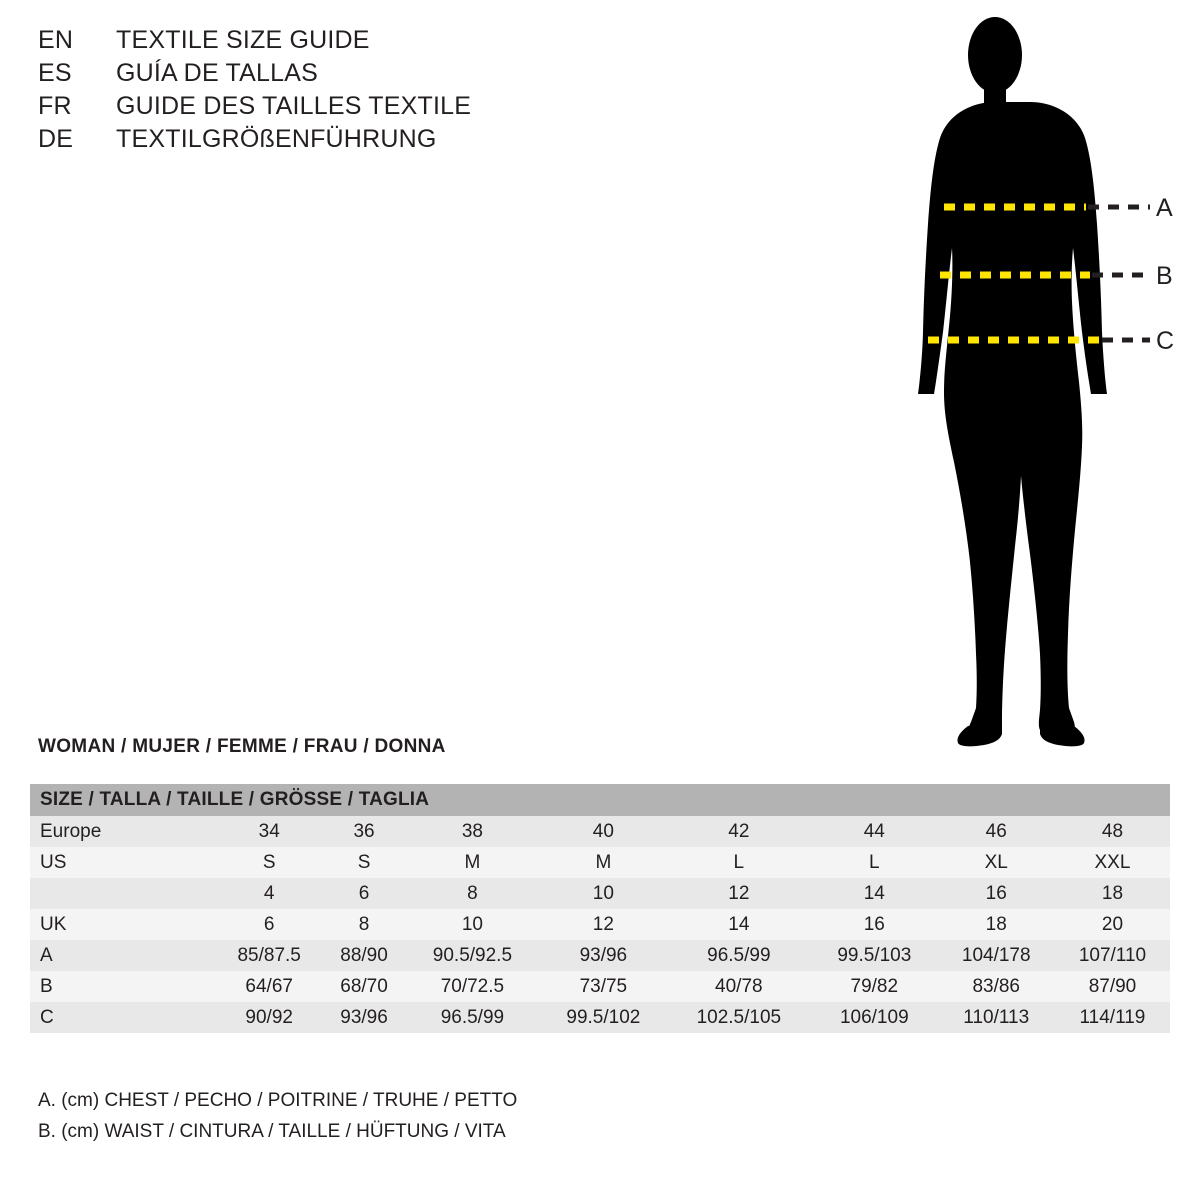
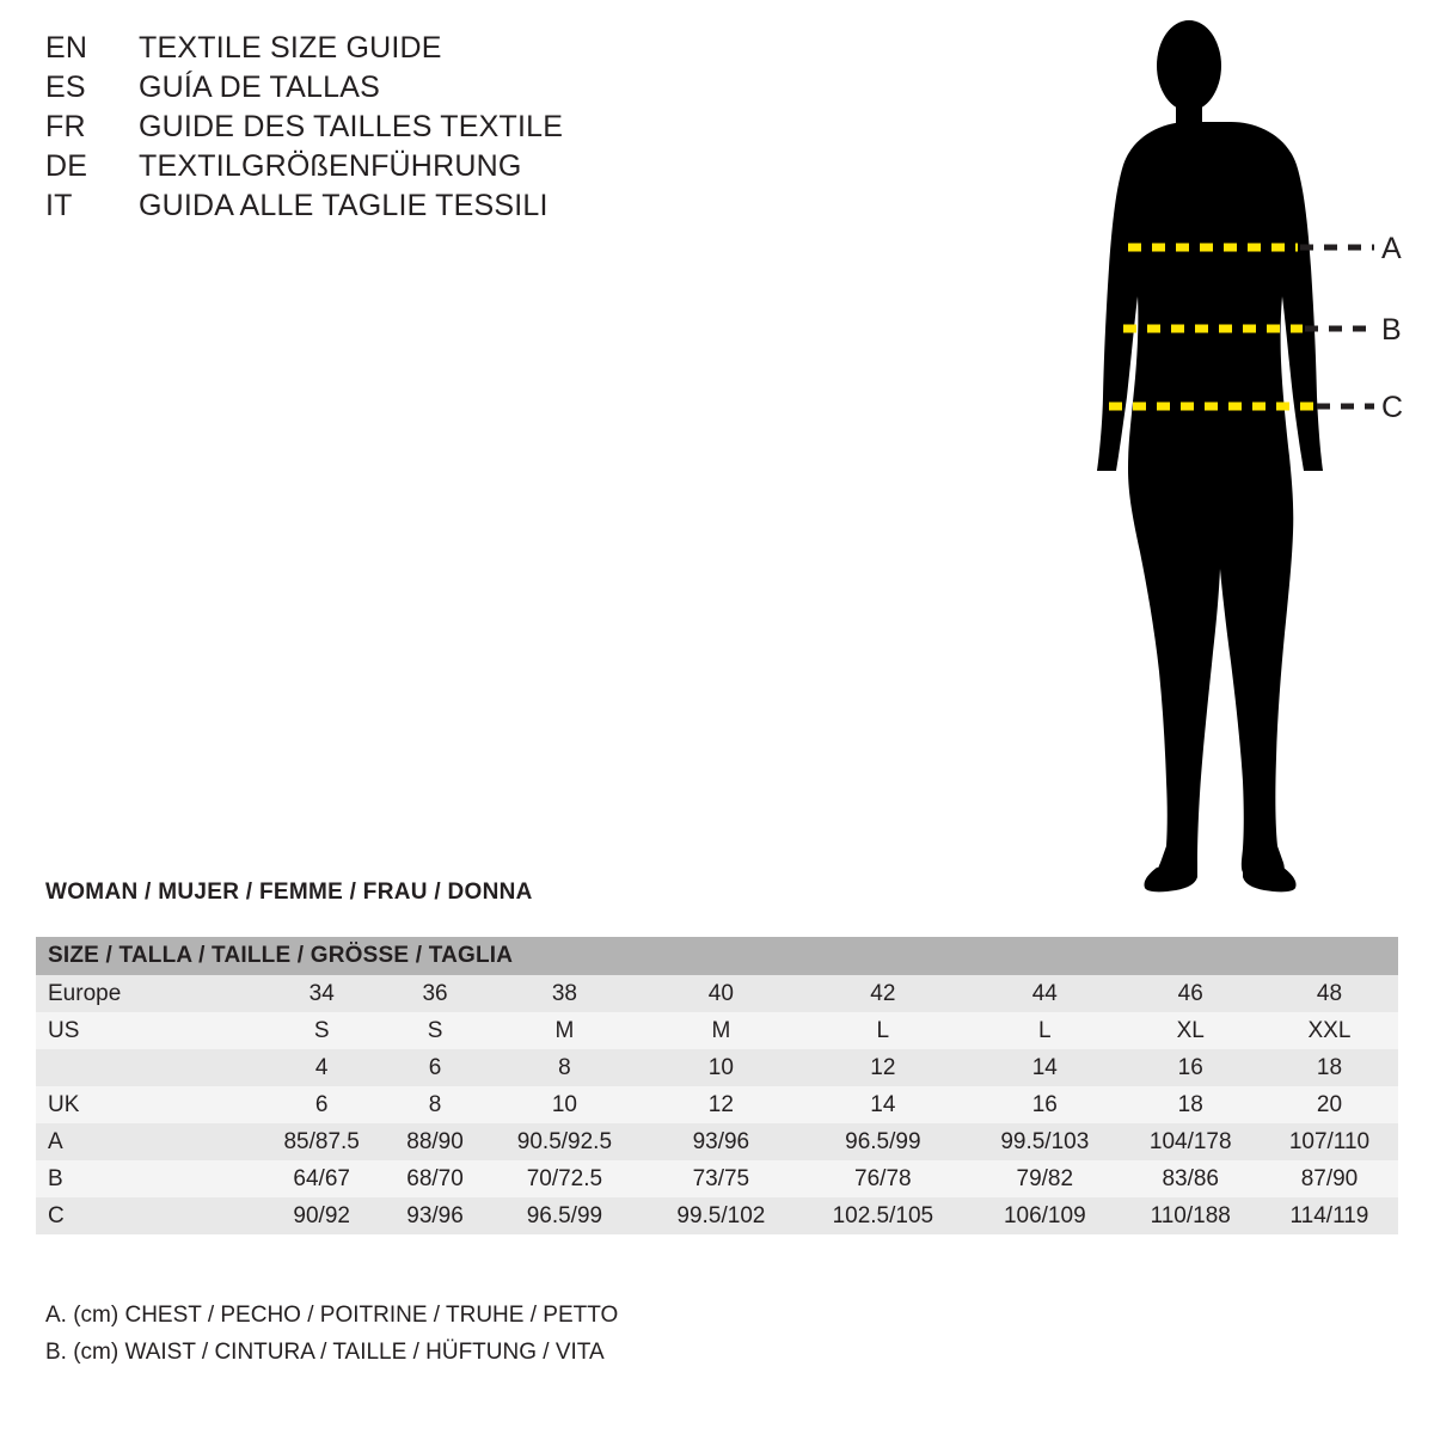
  EN
  TEXTILE SIZE GUIDE
  ES
  GUÍA DE TALLAS
  FR
  GUIDE DES TAILLES TEXTILE
  DE
  TEXTILGRÖßENFÜHRUNG
+ IT
+ GUIDA ALLE TAGLIE TESSILI
  A
  B
  C
  WOMAN / MUJER / FEMME / FRAU / DONNA
  SIZE / TALLA / TAILLE / GRÖSSE / TAGLIA
  Europe	34	36	38	40	42	44	46	48
  US	S	S	M	M	L	L	XL	XXL
  	4	6	8	10	12	14	16	18
  UK	6	8	10	12	14	16	18	20
  A	85/87.5	88/90	90.5/92.5	93/96	96.5/99	99.5/103	104/178	107/110
- B	64/67	68/70	70/72.5	73/75	40/78	79/82	83/86	87/90
+ B	64/67	68/70	70/72.5	73/75	76/78	79/82	83/86	87/90
- C	90/92	93/96	96.5/99	99.5/102	102.5/105	106/109	110/113	114/119
+ C	90/92	93/96	96.5/99	99.5/102	102.5/105	106/109	110/188	114/119
  A. (cm) CHEST / PECHO / POITRINE / TRUHE / PETTO
  B. (cm) WAIST / CINTURA / TAILLE / HÜFTUNG / VITA
